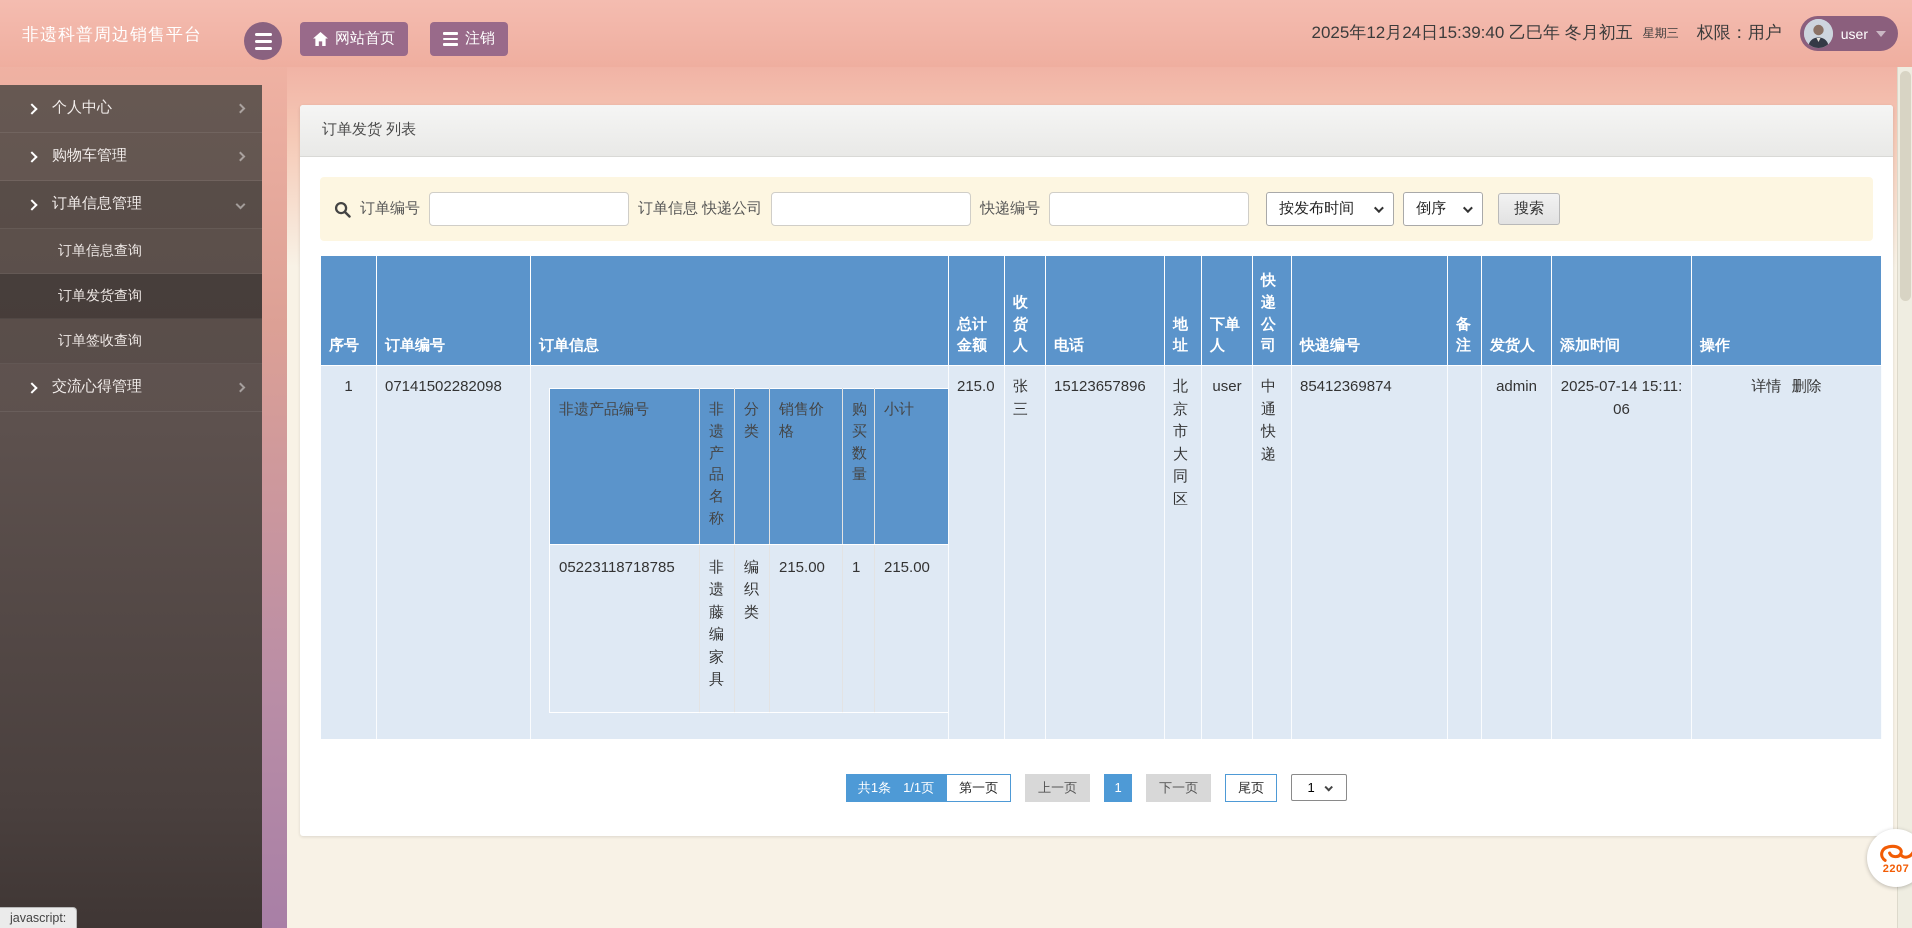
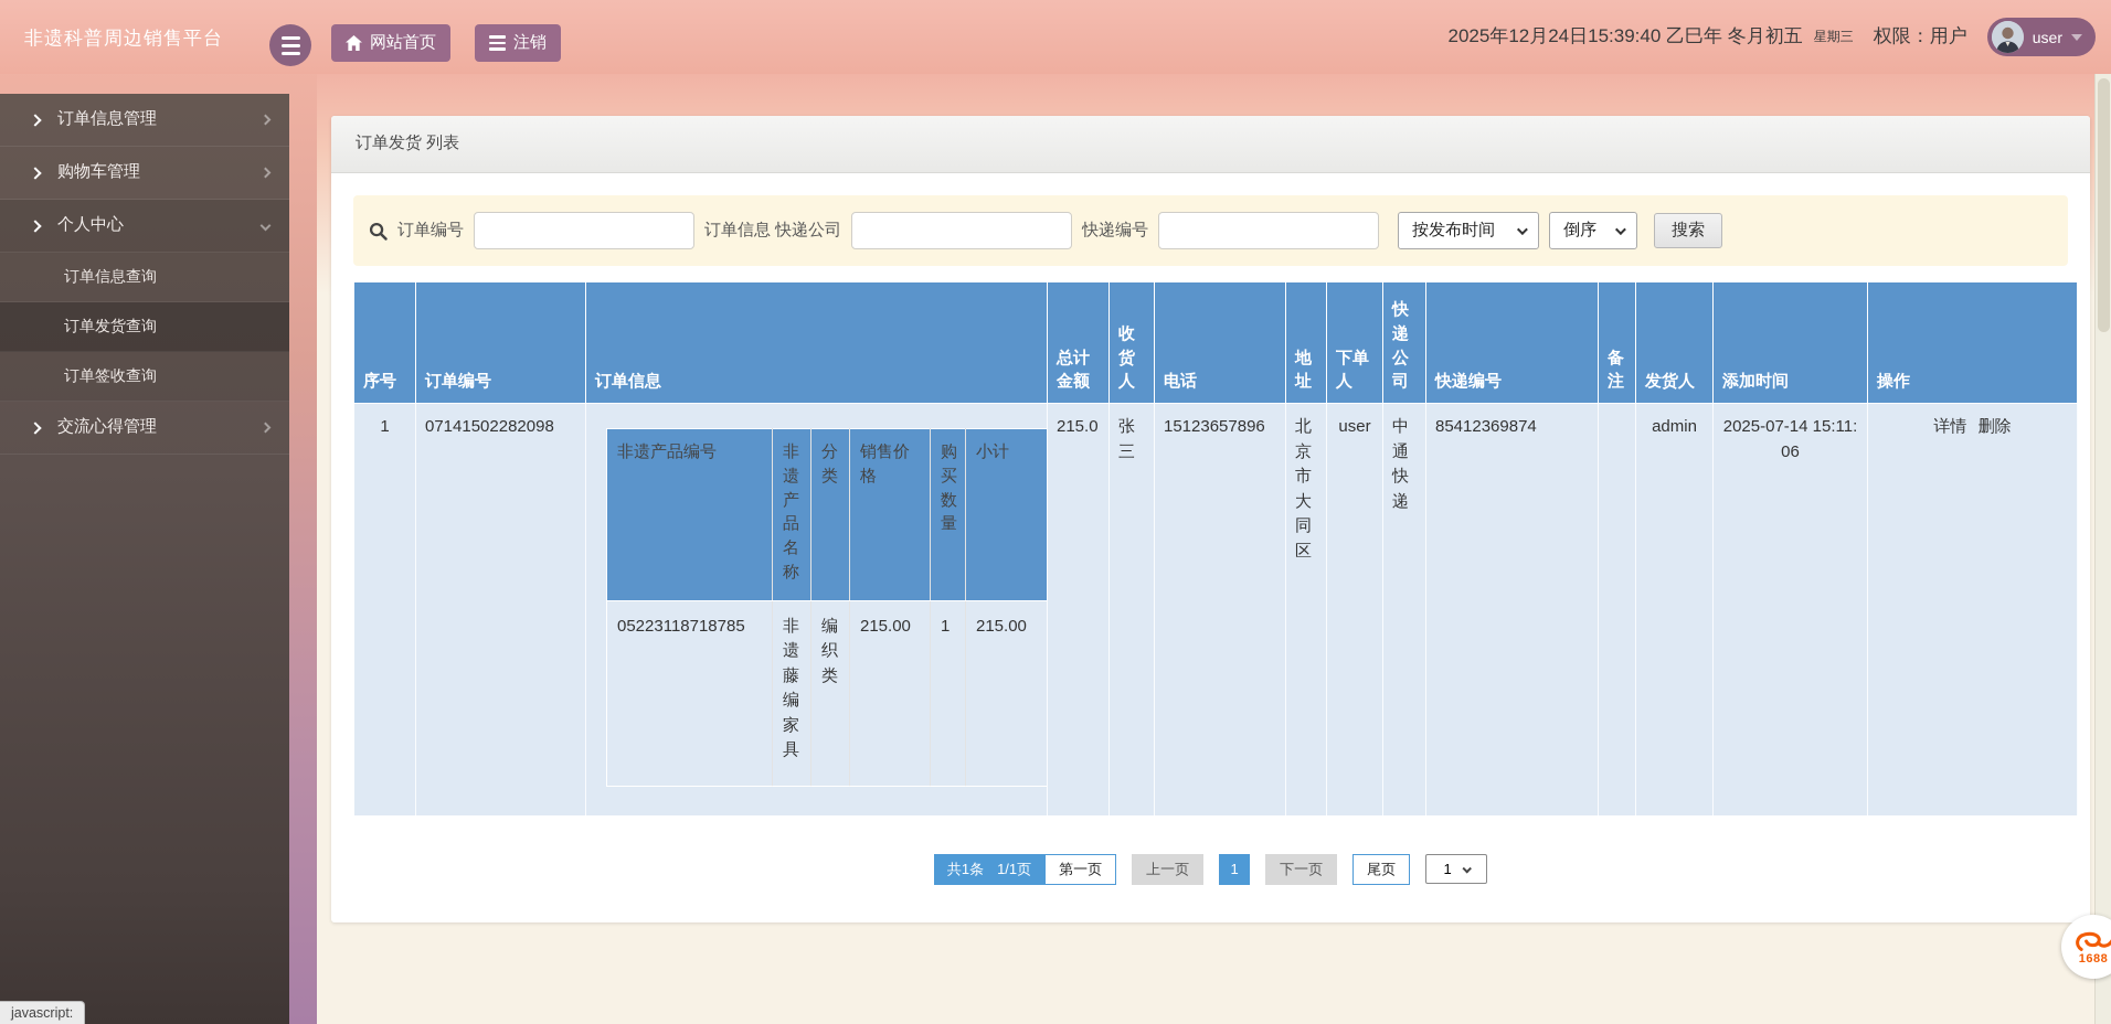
  网站首页
  注销
  2025年12月24日15:39:40 乙巳年 冬月初五
  星期三
  权限：用户
  user
  非遗科普周边销售平台
- 个人中心
+ 订单信息管理
  购物车管理
- 订单信息管理
+ 个人中心
  订单信息查询
  订单发货查询
  订单签收查询
  交流心得管理
  订单发货 列表
  订单编号
  订单信息 快递公司
  快递编号
  按发布时间
  倒序
  搜索
  序号	订单编号	订单信息	总计金额	收货人	电话	地址	下单人	快递公司	快递编号	备注	发货人	添加时间	操作
  1	07141502282098
  非遗产品编号	非遗产品名称	分类	销售价格	购买数量	小计
  05223118718785	非遗藤编家具	编织类	215.00	1	215.00
  			215.0	张三	15123657896	北京市大同区	user	中通快递	85412369874		admin	2025-07-14 15:11:06	详情 删除
  共1条
  1/1页
  第一页
  上一页
  1
  下一页
  尾页
  1
- 2207
+ 1688
  javascript:
